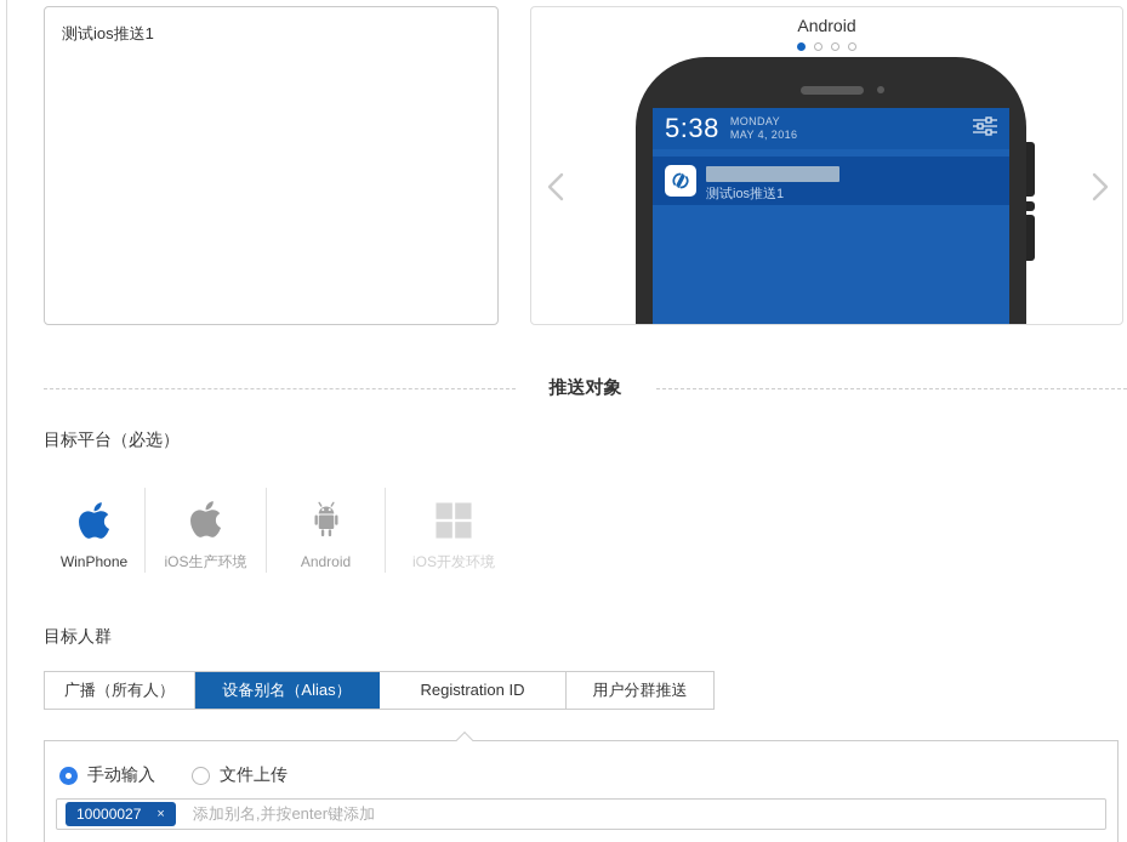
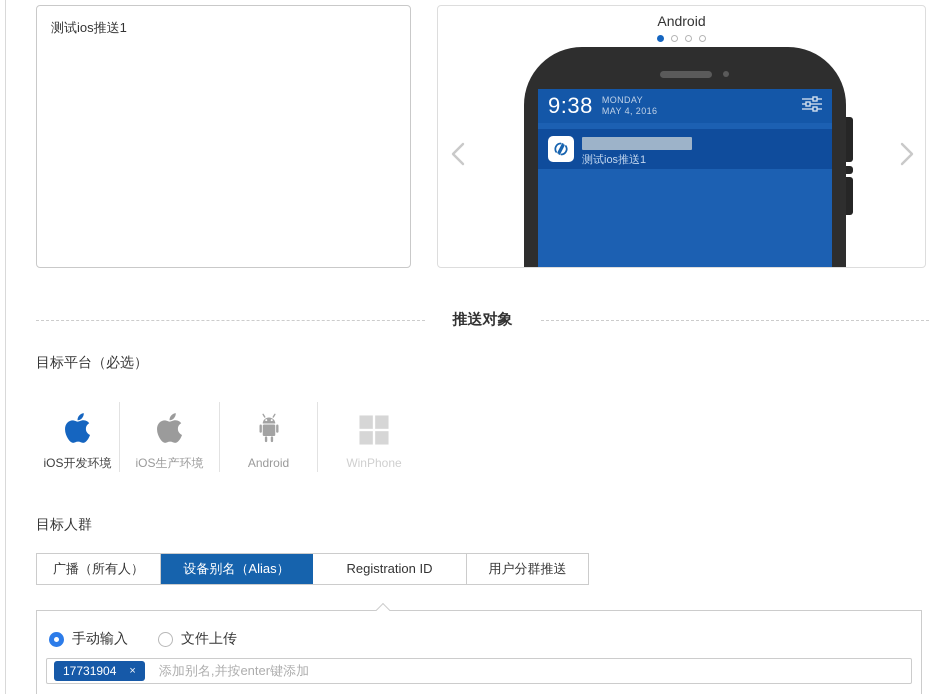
  测试ios推送1
  Android
- 5:38
+ 9:38
  MONDAY
  MAY 4, 2016
  测试ios推送1
  推送对象
  目标平台（必选）
- WinPhone
+ iOS开发环境
  iOS生产环境
  Android
- iOS开发环境
+ WinPhone
  目标人群
  广播（所有人）
  设备别名（Alias）
  Registration ID
  用户分群推送
  手动输入
  文件上传
- 10000027
+ 17731904
  ×
  添加别名,并按enter键添加
